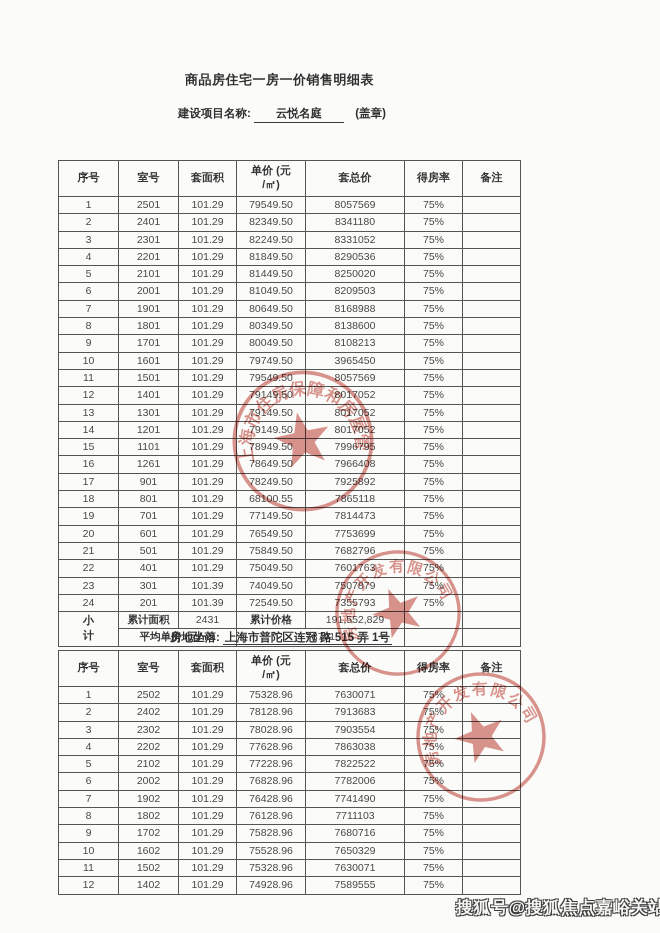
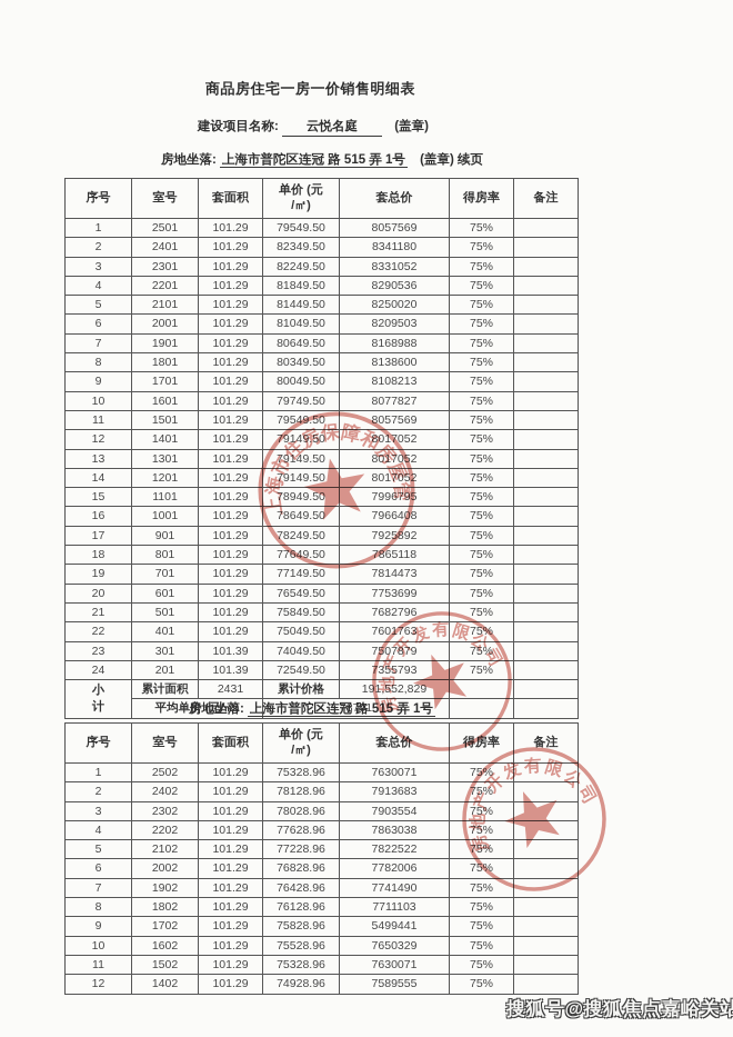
  商品房住宅一房一价销售明细表
  建设项目名称: 云悦名庭 (盖章)
+ 房地坐落: 上海市普陀区连冠 路 515 弄 1号 (盖章) 续页
  序号	室号	套面积	单价 (元 /㎡)	套总价	得房率	备注
  1	2501	101.29	79549.50	8057569	75%
  2	2401	101.29	82349.50	8341180	75%
  3	2301	101.29	82249.50	8331052	75%
  4	2201	101.29	81849.50	8290536	75%
  5	2101	101.29	81449.50	8250020	75%
  6	2001	101.29	81049.50	8209503	75%
  7	1901	101.29	80649.50	8168988	75%
  8	1801	101.29	80349.50	8138600	75%
  9	1701	101.29	80049.50	8108213	75%
- 10	1601	101.29	79749.50	3965450	75%
+ 10	1601	101.29	79749.50	8077827	75%
  11	1501	101.29	79549.50	8057569	75%
  12	1401	101.29	79149.50	8017052	75%
  13	1301	101.29	79149.50	8017052	75%
  14	1201	101.29	79149.50	8017052	75%
  15	1101	101.29	78949.50	7996795	75%
- 16	1261	101.29	78649.50	7966408	75%
+ 16	1001	101.29	78649.50	7966408	75%
  17	901	101.29	78249.50	7925892	75%
- 18	801	101.29	68100.55	7865118	75%
+ 18	801	101.29	77649.50	7865118	75%
  19	701	101.29	77149.50	7814473	75%
  20	601	101.29	76549.50	7753699	75%
  21	501	101.29	75849.50	7682796	75%
  22	401	101.29	75049.50	7601763	75%
  23	301	101.39	74049.50	7507879	75%
  24	201	101.39	72549.50	7355793	75%
  小 计	累计面积	2431	累计价格	191,552,829
  平均单价 (元/㎡)	78791
  房地坐落: 上海市普陀区连冠 路 515 弄 1号
  序号	室号	套面积	单价 (元 /㎡)	套总价	得房率	备注
  1	2502	101.29	75328.96	7630071	75%
  2	2402	101.29	78128.96	7913683	75%
  3	2302	101.29	78028.96	7903554	75%
  4	2202	101.29	77628.96	7863038	75%
  5	2102	101.29	77228.96	7822522	75%
  6	2002	101.29	76828.96	7782006	75%
  7	1902	101.29	76428.96	7741490	75%
  8	1802	101.29	76128.96	7711103	75%
- 9	1702	101.29	75828.96	7680716	75%
+ 9	1702	101.29	75828.96	5499441	75%
  10	1602	101.29	75528.96	7650329	75%
  11	1502	101.29	75328.96	7630071	75%
  12	1402	101.29	74928.96	7589555	75%
  搜狐号@搜狐焦点嘉峪关站
